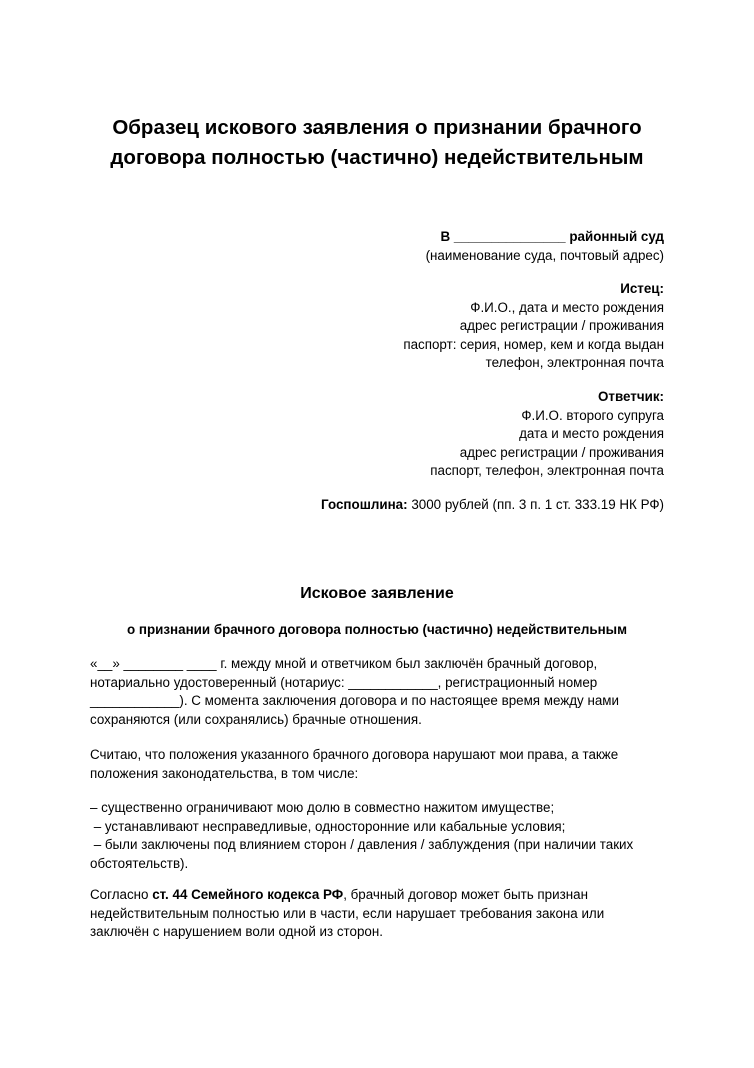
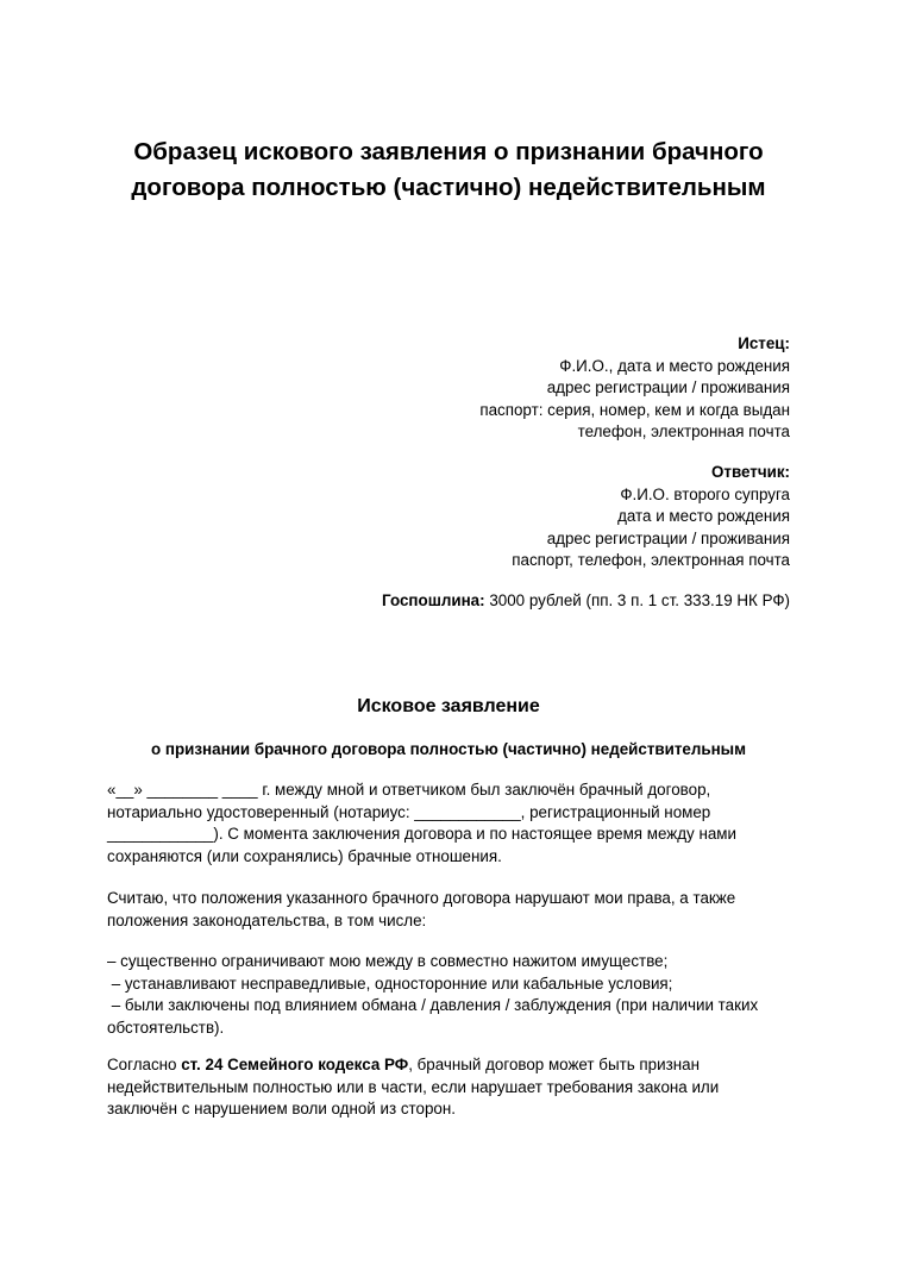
  Образец искового заявления о признании брачного
  договора полностью (частично) недействительным
- В _______________ районный суд
- (наименование суда, почтовый адрес)
  Истец:
  Ф.И.О., дата и место рождения
  адрес регистрации / проживания
  паспорт: серия, номер, кем и когда выдан
  телефон, электронная почта
  Ответчик:
  Ф.И.О. второго супруга
  дата и место рождения
  адрес регистрации / проживания
  паспорт, телефон, электронная почта
  Госпошлина: 3000 рублей (пп. 3 п. 1 ст. 333.19 НК РФ)
  Исковое заявление
  о признании брачного договора полностью (частично) недействительным
  «__» ________ ____ г. между мной и ответчиком был заключён брачный договор,
  нотариально удостоверенный (нотариус: ____________, регистрационный номер
  ____________). С момента заключения договора и по настоящее время между нами
  сохраняются (или сохранялись) брачные отношения.
  Считаю, что положения указанного брачного договора нарушают мои права, а также
  положения законодательства, в том числе:
- – существенно ограничивают мою долю в совместно нажитом имуществе;
+ – существенно ограничивают мою между в совместно нажитом имуществе;
  – устанавливают несправедливые, односторонние или кабальные условия;
- – были заключены под влиянием сторон / давления / заблуждения (при наличии таких
+ – были заключены под влиянием обмана / давления / заблуждения (при наличии таких
  обстоятельств).
- Согласно ст. 44 Семейного кодекса РФ, брачный договор может быть признан
+ Согласно ст. 24 Семейного кодекса РФ, брачный договор может быть признан
  недействительным полностью или в части, если нарушает требования закона или
  заключён с нарушением воли одной из сторон.
